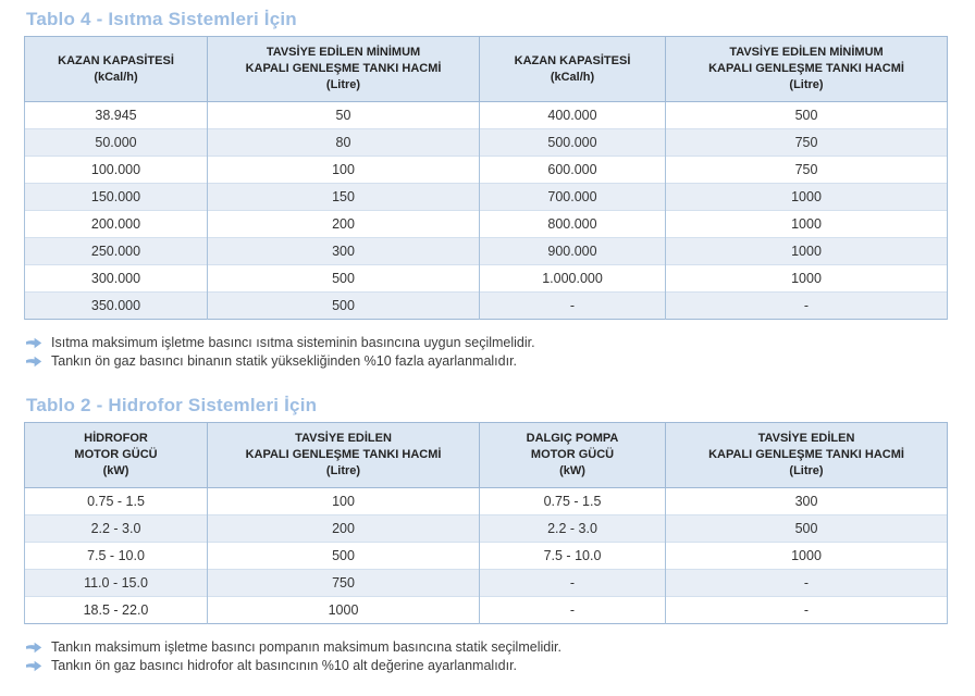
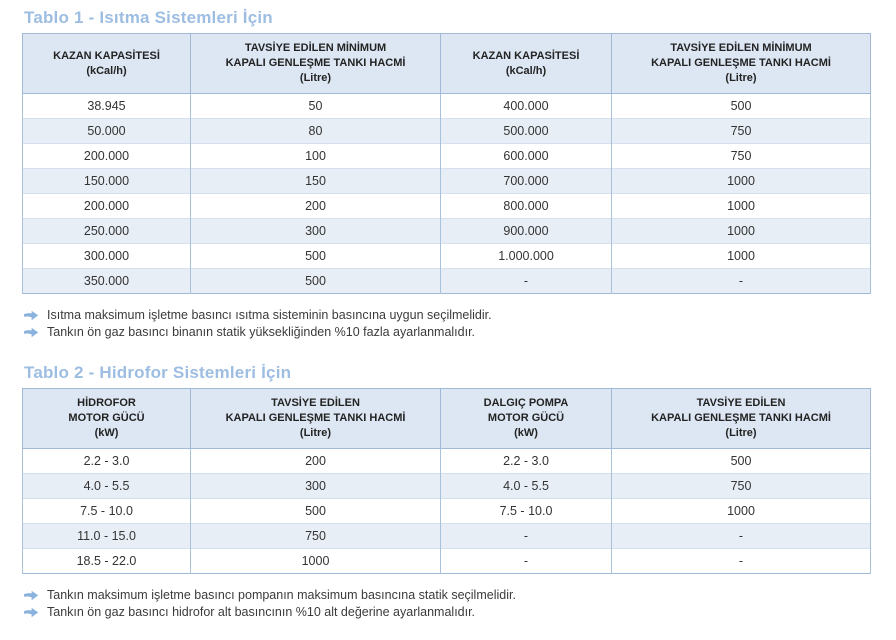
- Tablo 4 - Isıtma Sistemleri İçin
+ Tablo 1 - Isıtma Sistemleri İçin
  KAZAN KAPASİTESİ (kCal/h)	TAVSİYE EDİLEN MİNİMUM KAPALI GENLEŞME TANKI HACMİ (Litre)	KAZAN KAPASİTESİ (kCal/h)	TAVSİYE EDİLEN MİNİMUM KAPALI GENLEŞME TANKI HACMİ (Litre)
  38.945	50	400.000	500
  50.000	80	500.000	750
- 100.000	100	600.000	750
+ 200.000	100	600.000	750
  150.000	150	700.000	1000
  200.000	200	800.000	1000
  250.000	300	900.000	1000
  300.000	500	1.000.000	1000
  350.000	500	-	-
  Isıtma maksimum işletme basıncı ısıtma sisteminin basıncına uygun seçilmelidir.
  Tankın ön gaz basıncı binanın statik yüksekliğinden %10 fazla ayarlanmalıdır.
  Tablo 2 - Hidrofor Sistemleri İçin
  HİDROFOR MOTOR GÜCÜ (kW)	TAVSİYE EDİLEN KAPALI GENLEŞME TANKI HACMİ (Litre)	DALGIÇ POMPA MOTOR GÜCÜ (kW)	TAVSİYE EDİLEN KAPALI GENLEŞME TANKI HACMİ (Litre)
- 0.75 - 1.5	100	0.75 - 1.5	300
  2.2 - 3.0	200	2.2 - 3.0	500
+ 4.0 - 5.5	300	4.0 - 5.5	750
  7.5 - 10.0	500	7.5 - 10.0	1000
  11.0 - 15.0	750	-	-
  18.5 - 22.0	1000	-	-
  Tankın maksimum işletme basıncı pompanın maksimum basıncına statik seçilmelidir.
  Tankın ön gaz basıncı hidrofor alt basıncının %10 alt değerine ayarlanmalıdır.
